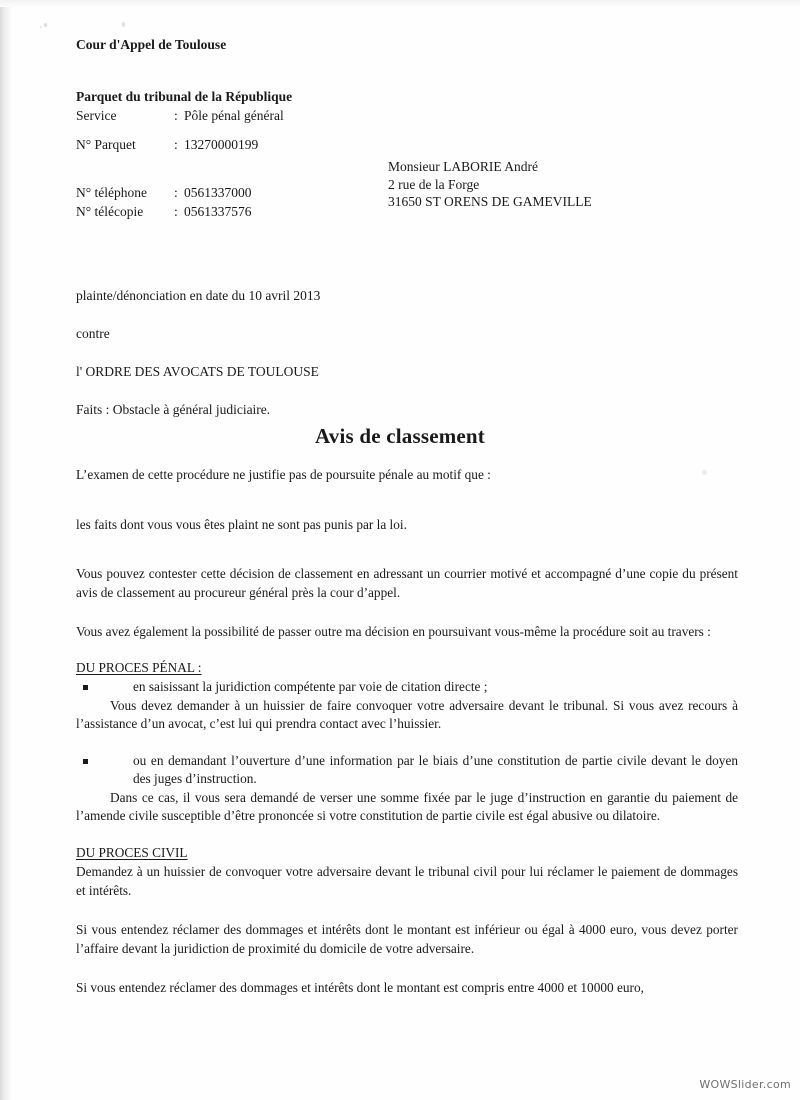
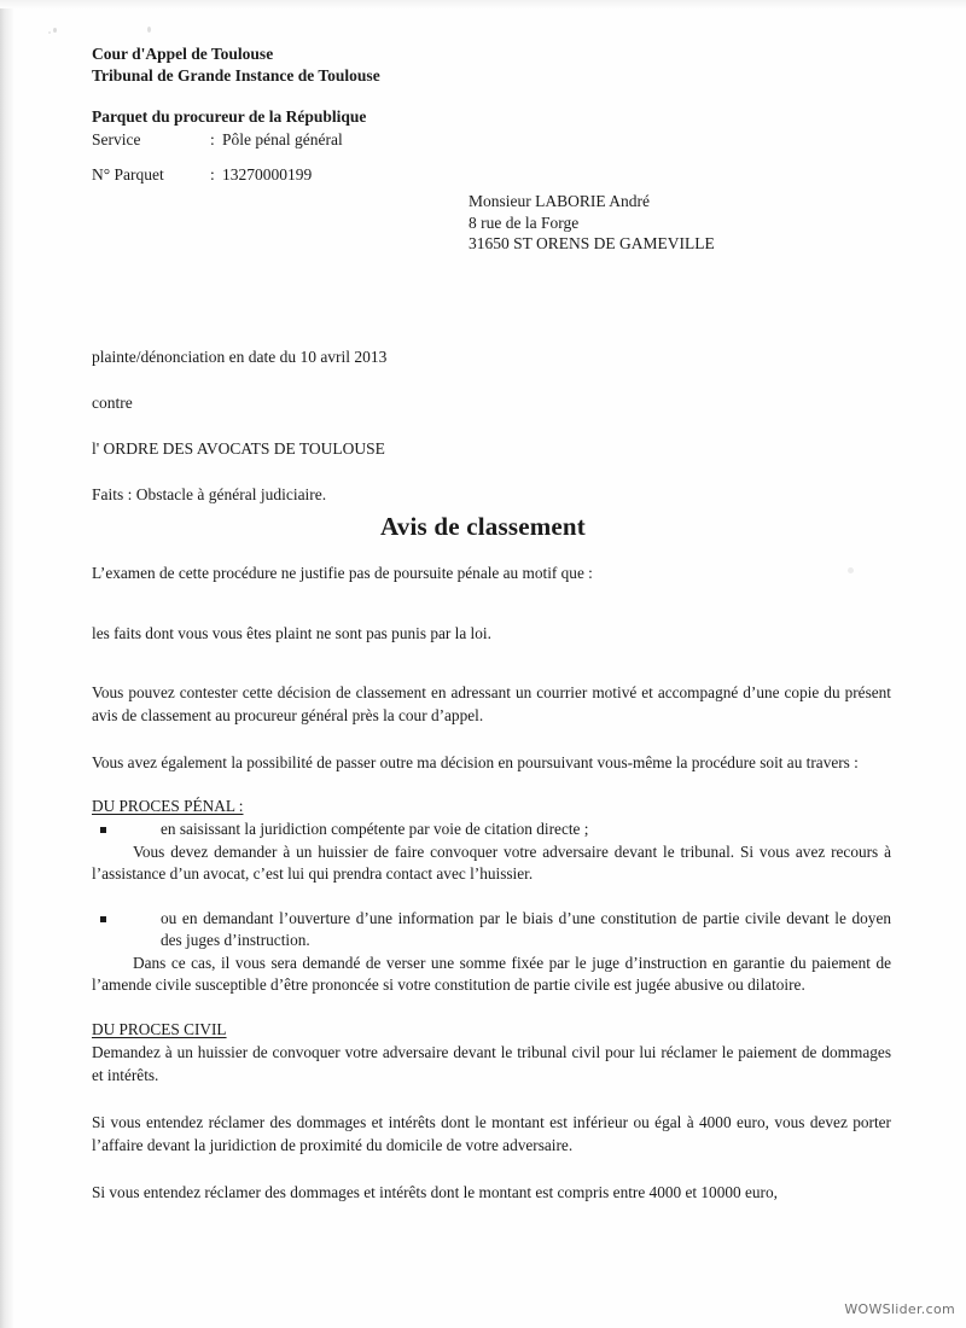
  Cour d'Appel de Toulouse
+ Tribunal de Grande Instance de Toulouse
- Parquet du tribunal de la République
+ Parquet du procureur de la République
  Service : Pôle pénal général
  N° Parquet : 13270000199
- N° téléphone : 0561337000
- N° télécopie : 0561337576
  Monsieur LABORIE André
- 2 rue de la Forge
+ 8 rue de la Forge
  31650 ST ORENS DE GAMEVILLE
  plainte/dénonciation en date du 10 avril 2013
  contre
  l' ORDRE DES AVOCATS DE TOULOUSE
  Faits : Obstacle à général judiciaire.
  Avis de classement
  L’examen de cette procédure ne justifie pas de poursuite pénale au motif que :
  les faits dont vous vous êtes plaint ne sont pas punis par la loi.
  Vous pouvez contester cette décision de classement en adressant un courrier motivé et accompagné d’une copie du présent avis de classement au procureur général près la cour d’appel.
  Vous avez également la possibilité de passer outre ma décision en poursuivant vous-même la procédure soit au travers :
  DU PROCES PÉNAL :
  en saisissant la juridiction compétente par voie de citation directe ;
  Vous devez demander à un huissier de faire convoquer votre adversaire devant le tribunal. Si vous avez recours à l’assistance d’un avocat, c’est lui qui prendra contact avec l’huissier.
  ou en demandant l’ouverture d’une information par le biais d’une constitution de partie civile devant le doyen des juges d’instruction.
- Dans ce cas, il vous sera demandé de verser une somme fixée par le juge d’instruction en garantie du paiement de l’amende civile susceptible d’être prononcée si votre constitution de partie civile est égal abusive ou dilatoire.
+ Dans ce cas, il vous sera demandé de verser une somme fixée par le juge d’instruction en garantie du paiement de l’amende civile susceptible d’être prononcée si votre constitution de partie civile est jugée abusive ou dilatoire.
  DU PROCES CIVIL
  Demandez à un huissier de convoquer votre adversaire devant le tribunal civil pour lui réclamer le paiement de dommages et intérêts.
  Si vous entendez réclamer des dommages et intérêts dont le montant est inférieur ou égal à 4000 euro, vous devez porter l’affaire devant la juridiction de proximité du domicile de votre adversaire.
  Si vous entendez réclamer des dommages et intérêts dont le montant est compris entre 4000 et 10000 euro,
  WOWSlider.com
